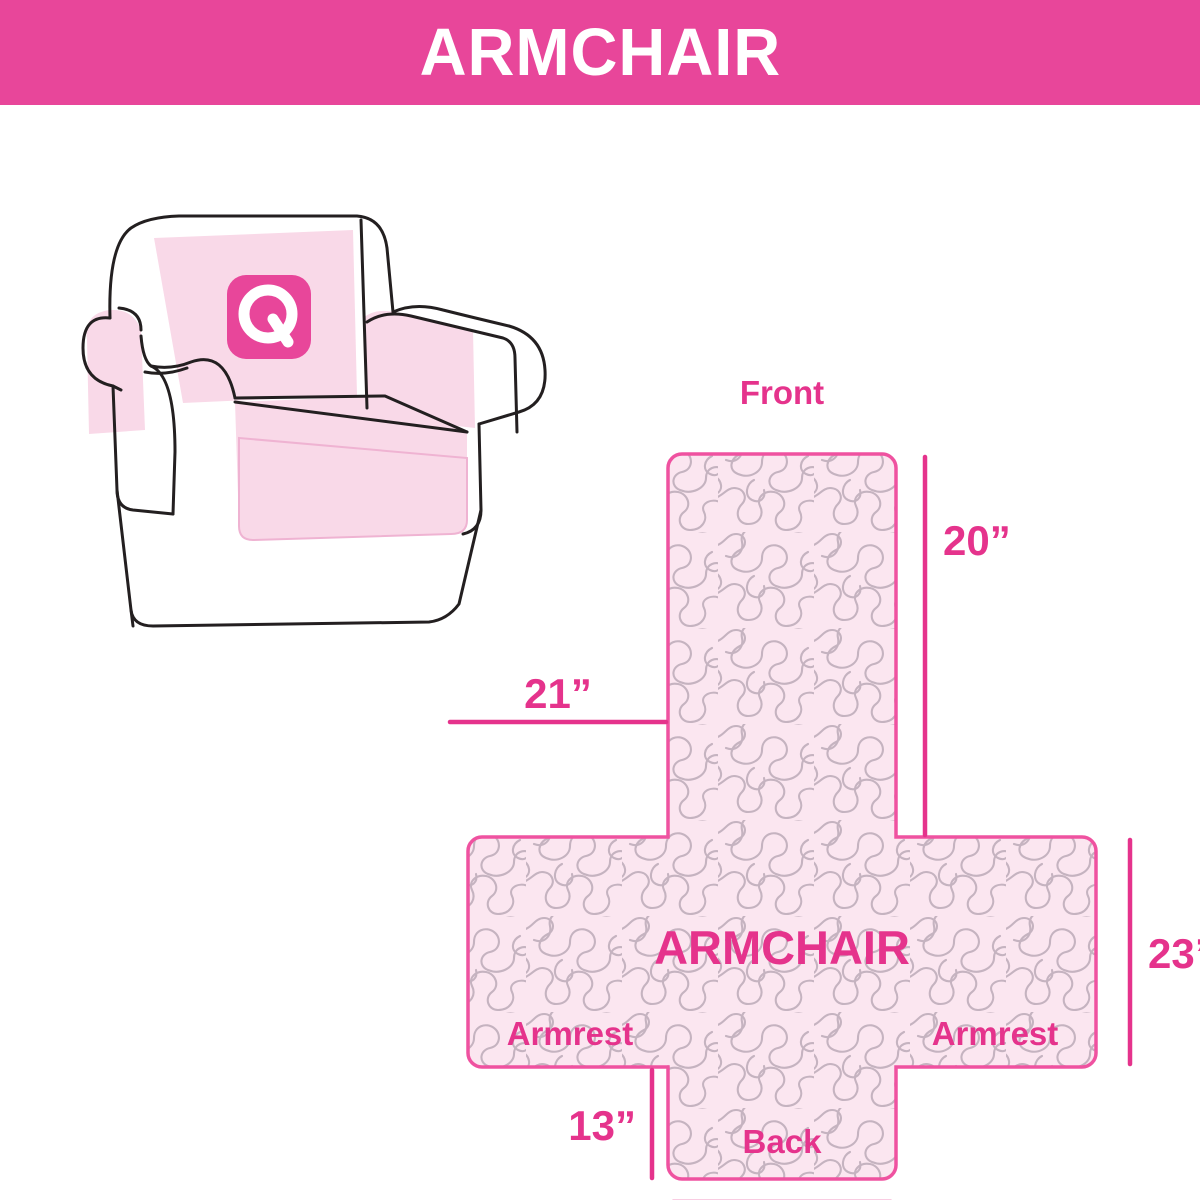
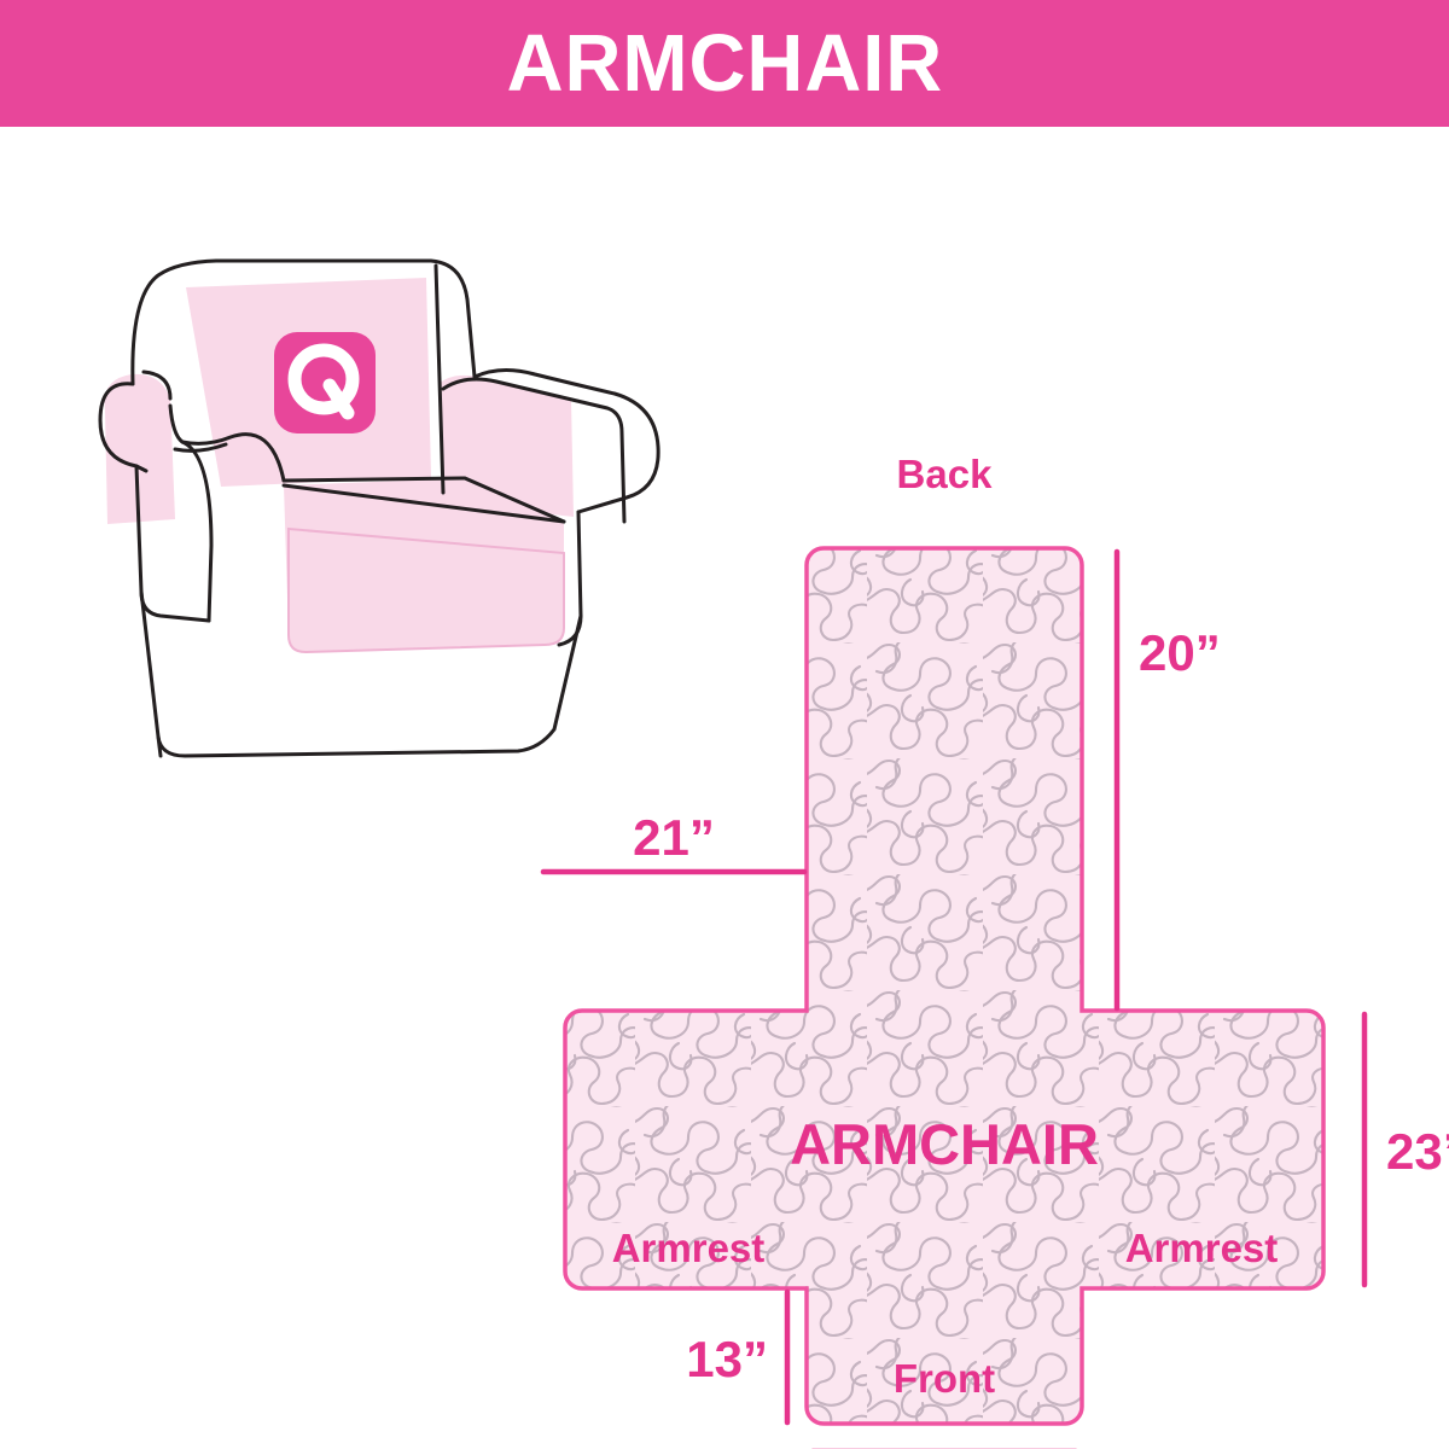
  ARMCHAIR
- Front
+ Back
  ARMCHAIR
  Armrest
  Armrest
- Back
+ Front
  20”
  21”
  13”
